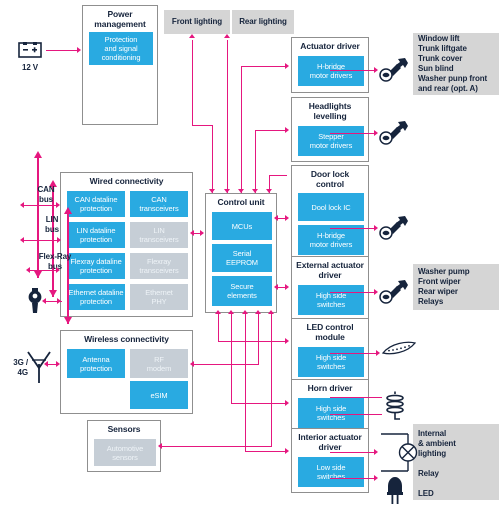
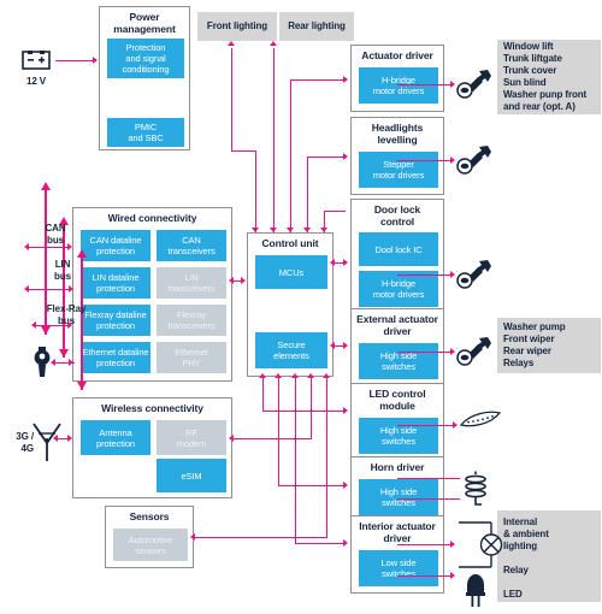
  Power
  management
  Protection
  and signal
  conditioning
+ PMIC
+ and SBC
  12 V
  Front lighting
  Rear lighting
  Wired connectivity
  CAN dataline
  protection
  CAN
  transceivers
  LIN dataline
  protection
  LIN
  transceivers
  Flexray dataline
  protection
  Flexray
  transceivers
  Ethernet dataline
  protection
  Ethernet
  PHY
  Wireless connectivity
  Antenna
  protection
  RF
  modem
  eSIM
  Sensors
  Automotive
  sensors
  Control unit
  MCUs
- Serial
- EEPROM
  Secure
  elements
  Actuator driver
  H-bridge
  motor drivers
  Headlights
  levelling
  Stepper
  motor drivers
  Door lock
  control
  Dool lock IC
  H-bridge
  motor drivers
  External actuator
  driver
  High side
  switches
  LED control
  module
  High side
  switches
  Horn driver
  High side
  switches
  Interior actuator
  driver
  Low side
  switches
  Window lift
  Trunk liftgate
  Trunk cover
  Sun blind
  Washer punp front
  and rear (opt. A)
  Washer pump
  Front wiper
  Rear wiper
  Relays
  Internal
  & ambient
  lighting
  Relay
  LED
  CAN
  bus
  LIN
  bus
  Flex-Ray
  bus
  3G / 4G
